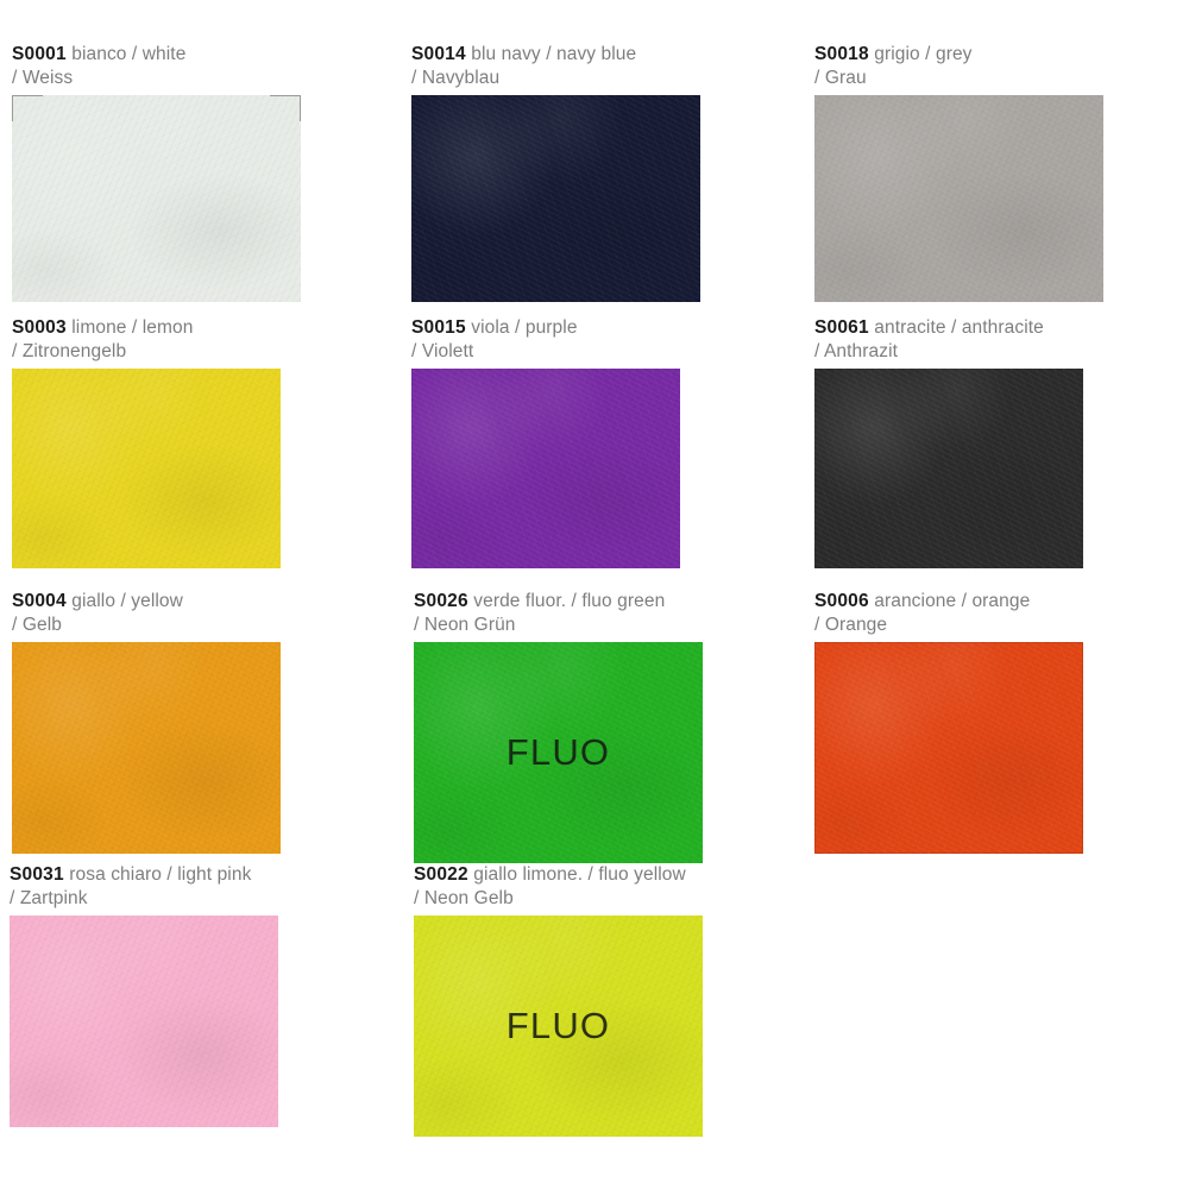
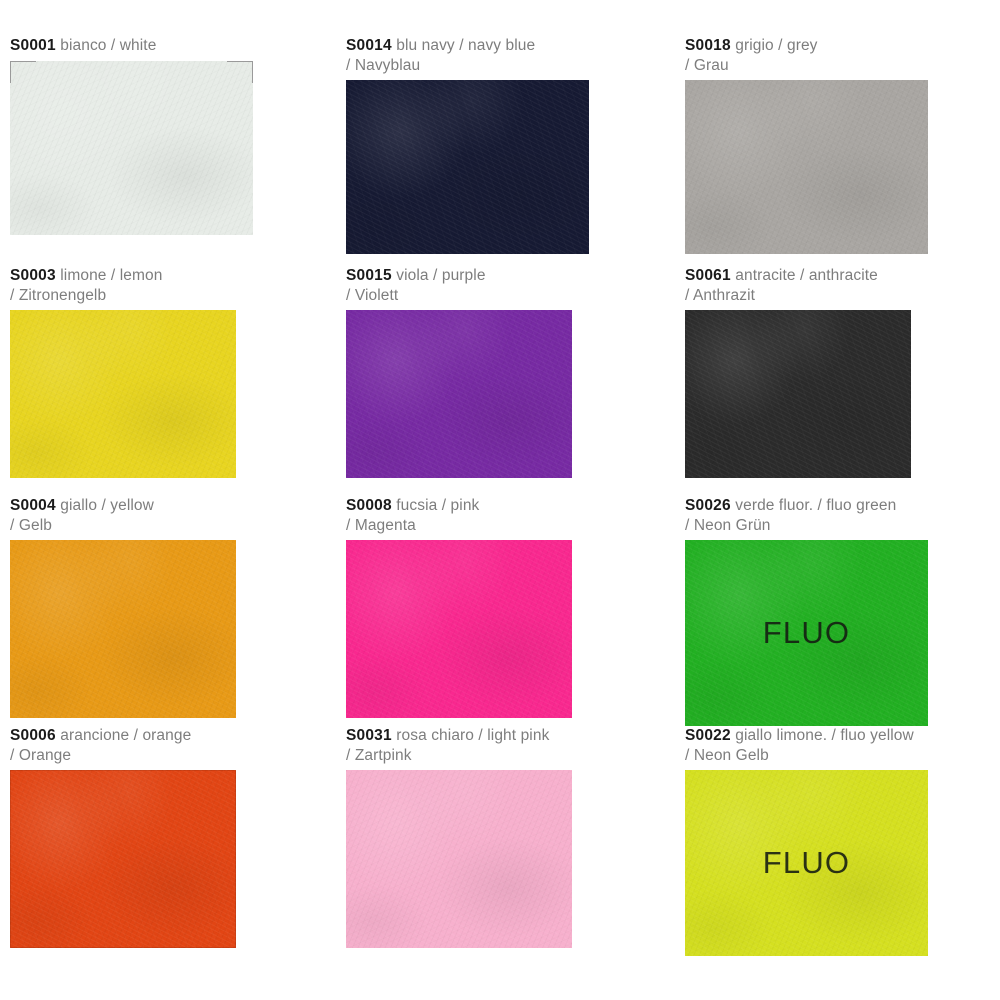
  S0001 bianco / white
- / Weiss
  S0014 blu navy / navy blue
  / Navyblau
  S0018 grigio / grey
  / Grau
  S0003 limone / lemon
  / Zitronengelb
  S0015 viola / purple
  / Violett
  S0061 antracite / anthracite
  / Anthrazit
  S0004 giallo / yellow
  / Gelb
+ S0008 fucsia / pink
+ / Magenta
  S0026 verde fluor. / fluo green
  / Neon Grün
  FLUO
  S0006 arancione / orange
  / Orange
  S0031 rosa chiaro / light pink
  / Zartpink
  S0022 giallo limone. / fluo yellow
  / Neon Gelb
  FLUO
